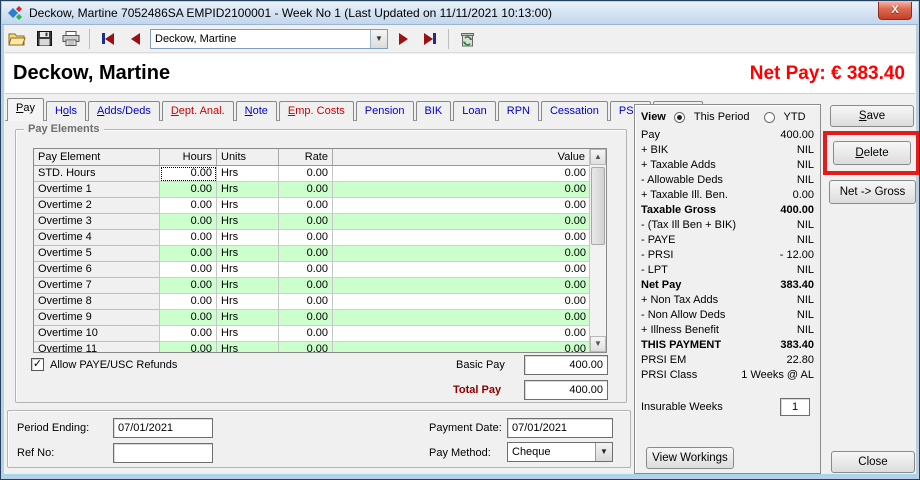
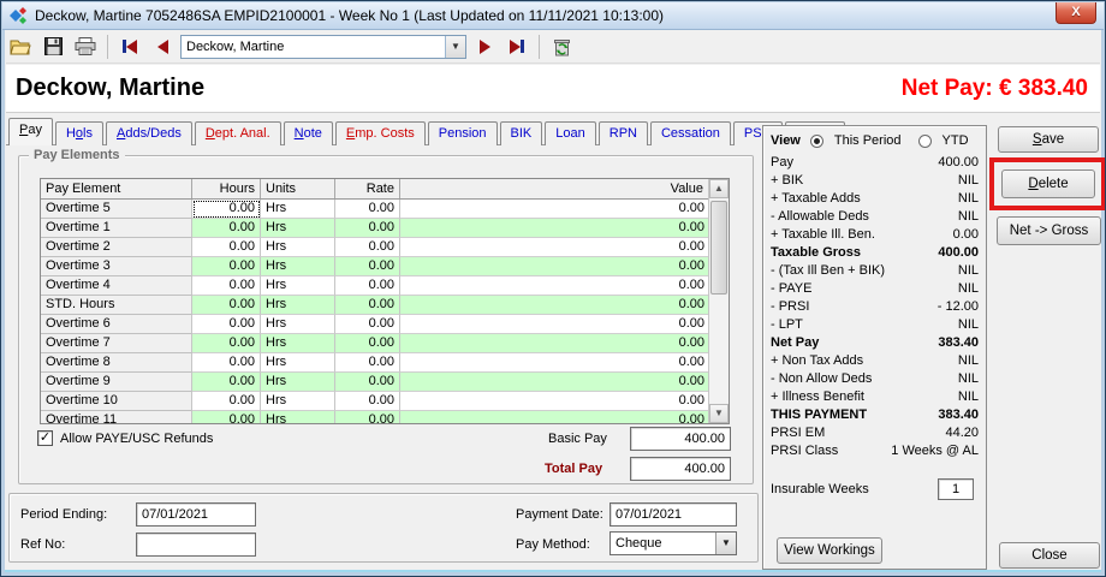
  Deckow, Martine 7052486SA EMPID2100001 - Week No 1 (Last Updated on 11/11/2021 10:13:00)
  X
  Deckow, Martine
  ▼
  Deckow, Martine
  Net Pay: € 383.40
  Pay
  Hols
  Adds/Deds
  Dept. Anal.
  Note
  Emp. Costs
  Pension
  BIK
  Loan
  RPN
  Cessation
  Pay Elements
  Pay Element
  Hours
  Units
  Rate
  Value
- STD. Hours
+ Overtime 5
  0.00
  Hrs
  0.00
  0.00
  Overtime 1
  0.00
  Hrs
  0.00
  0.00
  Overtime 2
  0.00
  Hrs
  0.00
  0.00
  Overtime 3
  0.00
  Hrs
  0.00
  0.00
  Overtime 4
  0.00
  Hrs
  0.00
  0.00
- Overtime 5
+ STD. Hours
  0.00
  Hrs
  0.00
  0.00
  Overtime 6
  0.00
  Hrs
  0.00
  0.00
  Overtime 7
  0.00
  Hrs
  0.00
  0.00
  Overtime 8
  0.00
  Hrs
  0.00
  0.00
  Overtime 9
  0.00
  Hrs
  0.00
  0.00
  Overtime 10
  0.00
  Hrs
  0.00
  0.00
  Overtime 11
  0.00
  Hrs
  0.00
  0.00
  ▲
  ▼
  ✓
  Allow PAYE/USC Refunds
  Basic Pay
  400.00
  Total Pay
  400.00
  Period Ending:
  07/01/2021
  Ref No:
  Payment Date:
  07/01/2021
  Pay Method:
  Cheque
  ▼
  View
  This Period
  YTD
  Pay
  400.00
  + BIK
  NIL
  + Taxable Adds
  NIL
  - Allowable Deds
  NIL
  + Taxable Ill. Ben.
  0.00
  Taxable Gross
  400.00
  - (Tax Ill Ben + BIK)
  NIL
  - PAYE
  NIL
  - PRSI
  - 12.00
  - LPT
  NIL
  Net Pay
  383.40
  + Non Tax Adds
  NIL
  - Non Allow Deds
  NIL
  + Illness Benefit
  NIL
  THIS PAYMENT
  383.40
  PRSI EM
- 22.80
+ 44.20
  PRSI Class
  1 Weeks @ AL
  Insurable Weeks
  1
  S
  ave
  D
  elete
  Net -> Gross
  View Workings
  Close
